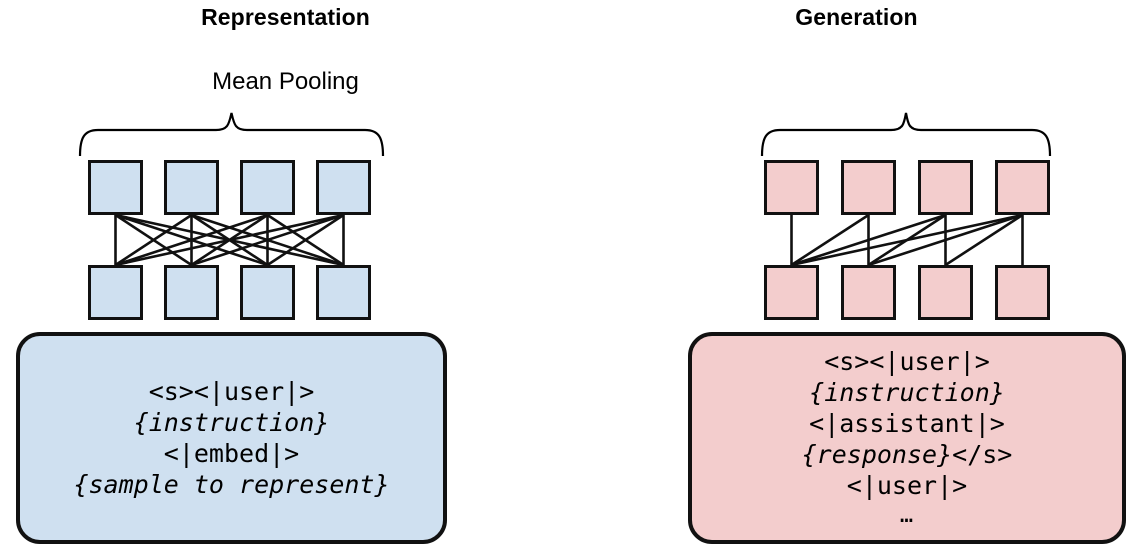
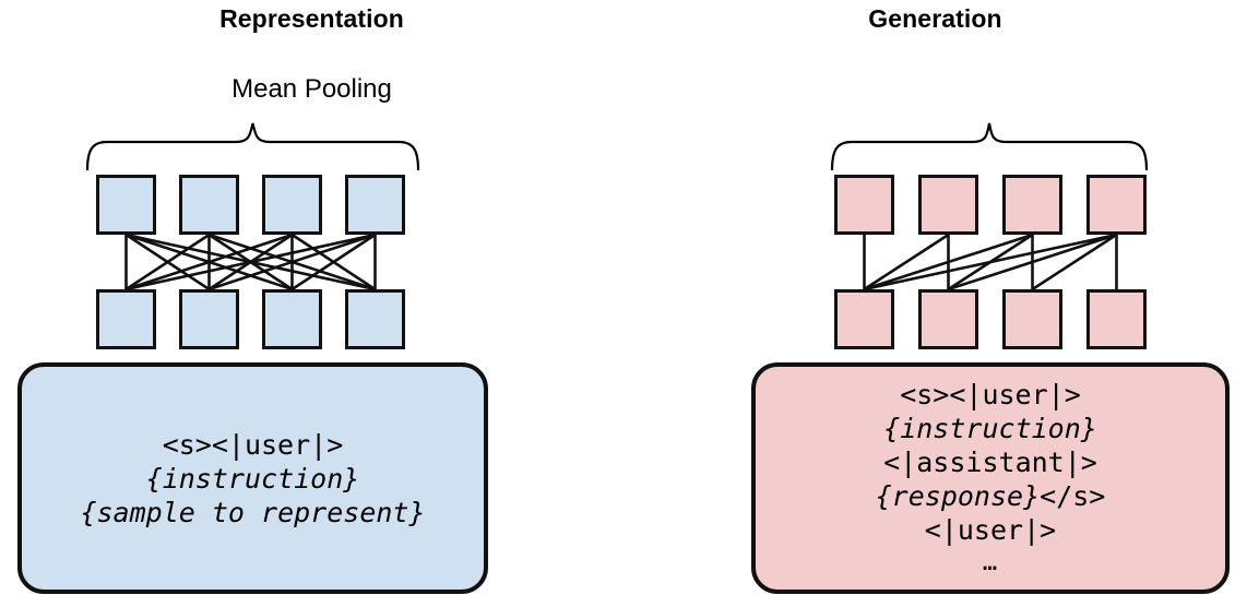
  Representation
  Mean Pooling
  <s><|user|>
  {instruction}
- <|embed|>
  {sample to represent}
  Generation
  <s><|user|>
  {instruction}
  <|assistant|>
  {response}</s>
  <|user|>
  …
